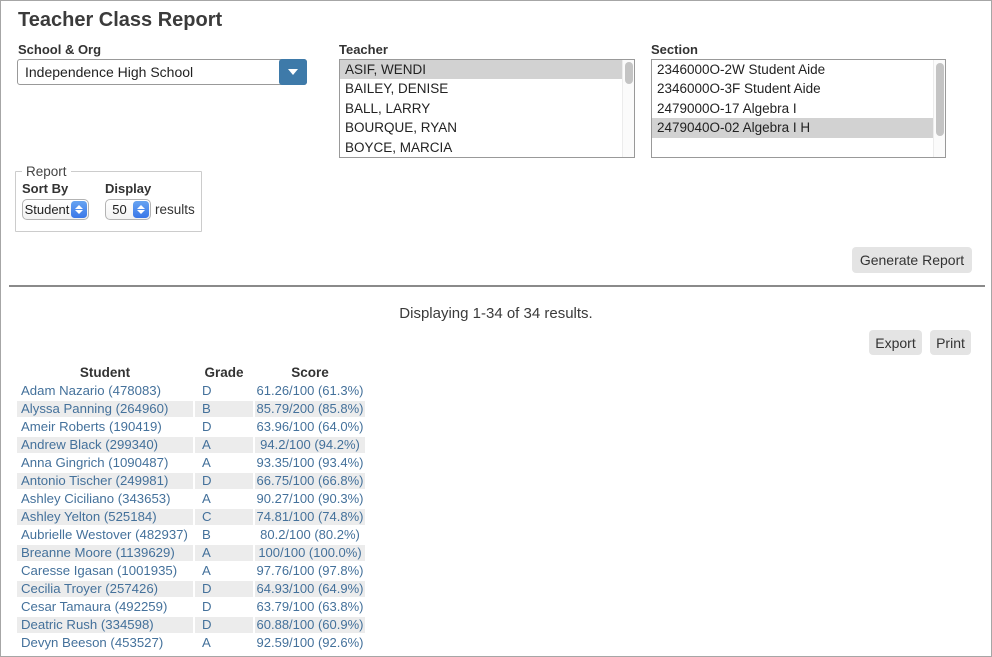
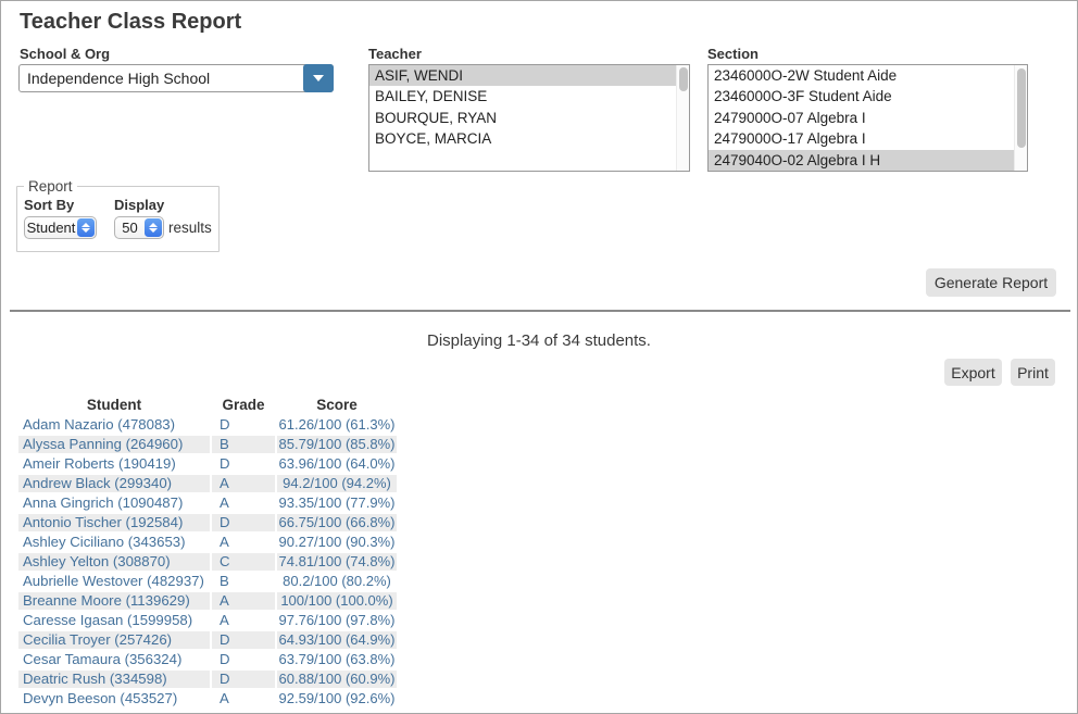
  Teacher Class Report
  School & Org
  Independence High School
  Teacher
  ASIF, WENDI
  BAILEY, DENISE
- BALL, LARRY
  BOURQUE, RYAN
  BOYCE, MARCIA
  Section
  2346000O-2W Student Aide
  2346000O-3F Student Aide
+ 2479000O-07 Algebra I
  2479000O-17 Algebra I
  2479040O-02 Algebra I H
  Report
  Sort By
  Student
  Display
  50
  results
  Generate Report
- Displaying 1-34 of 34 results.
+ Displaying 1-34 of 34 students.
  Export
  Print
  Student	Grade	Score
  Adam Nazario (478083)	D	61.26/100 (61.3%)
- Alyssa Panning (264960)	B	85.79/200 (85.8%)
+ Alyssa Panning (264960)	B	85.79/100 (85.8%)
  Ameir Roberts (190419)	D	63.96/100 (64.0%)
  Andrew Black (299340)	A	94.2/100 (94.2%)
- Anna Gingrich (1090487)	A	93.35/100 (93.4%)
+ Anna Gingrich (1090487)	A	93.35/100 (77.9%)
- Antonio Tischer (249981)	D	66.75/100 (66.8%)
+ Antonio Tischer (192584)	D	66.75/100 (66.8%)
  Ashley Ciciliano (343653)	A	90.27/100 (90.3%)
- Ashley Yelton (525184)	C	74.81/100 (74.8%)
+ Ashley Yelton (308870)	C	74.81/100 (74.8%)
  Aubrielle Westover (482937)	B	80.2/100 (80.2%)
  Breanne Moore (1139629)	A	100/100 (100.0%)
- Caresse Igasan (1001935)	A	97.76/100 (97.8%)
+ Caresse Igasan (1599958)	A	97.76/100 (97.8%)
  Cecilia Troyer (257426)	D	64.93/100 (64.9%)
- Cesar Tamaura (492259)	D	63.79/100 (63.8%)
+ Cesar Tamaura (356324)	D	63.79/100 (63.8%)
  Deatric Rush (334598)	D	60.88/100 (60.9%)
  Devyn Beeson (453527)	A	92.59/100 (92.6%)
